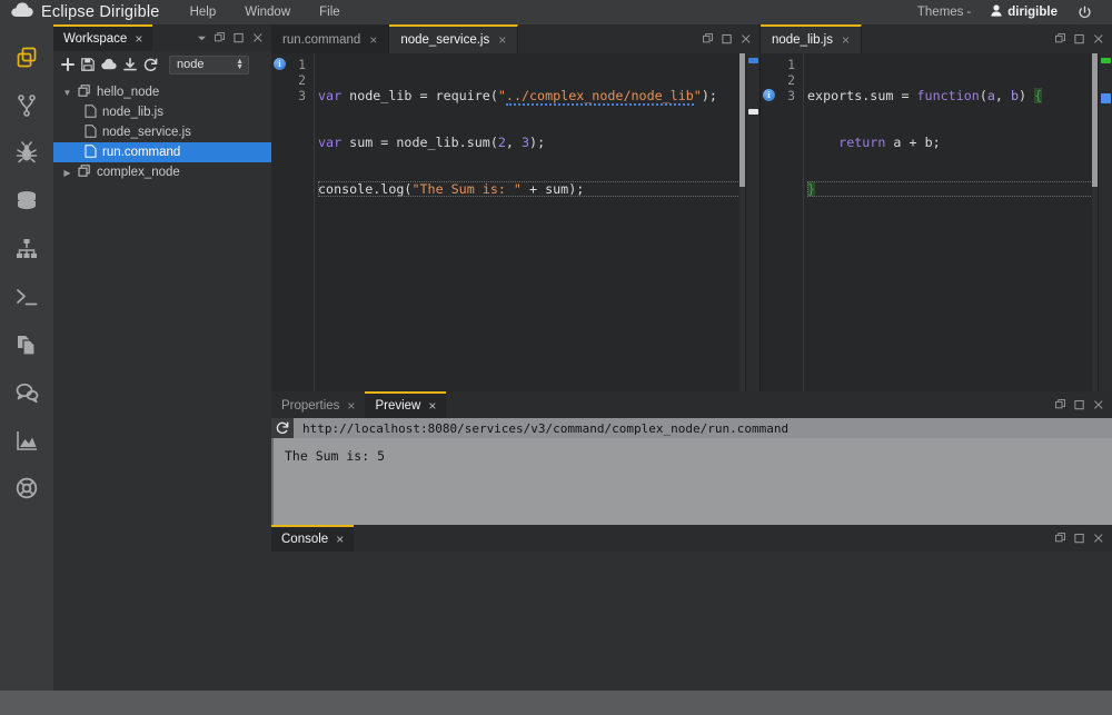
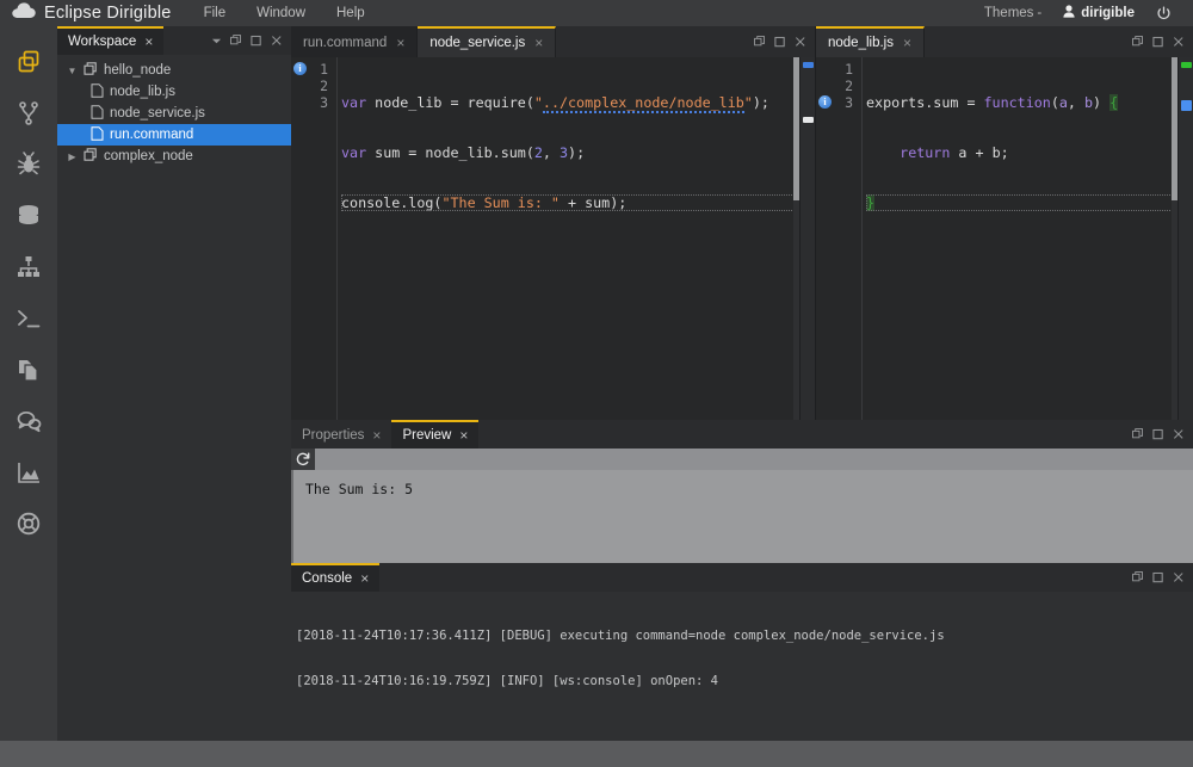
  Eclipse Dirigible
- Help
+ File
  Window
- File
+ Help
  Themes -
  dirigible
  Workspace
  ×
- node
  ▼
  hello_node
  node_lib.js
  node_service.js
  run.command
  ▶
  complex_node
  run.command
  ×
  node_service.js
  ×
  i
  1
  2
  3
  var node_lib = require("../complex_node/node_lib");
  var sum = node_lib.sum(2, 3);
  console.log("The Sum is: " + sum);
  node_lib.js
  ×
  1
  2
  i
  3
  exports.sum = function(a, b) {
  return a + b;
  }
  Properties
  ×
  Preview
  ×
- http://localhost:8080/services/v3/command/complex_node/run.command
  The Sum is: 5
  Console
  ×
+ [2018-11-24T10:17:36.411Z] [DEBUG] executing command=node complex_node/node_service.js
+ [2018-11-24T10:16:19.759Z] [INFO] [ws:console] onOpen: 4
